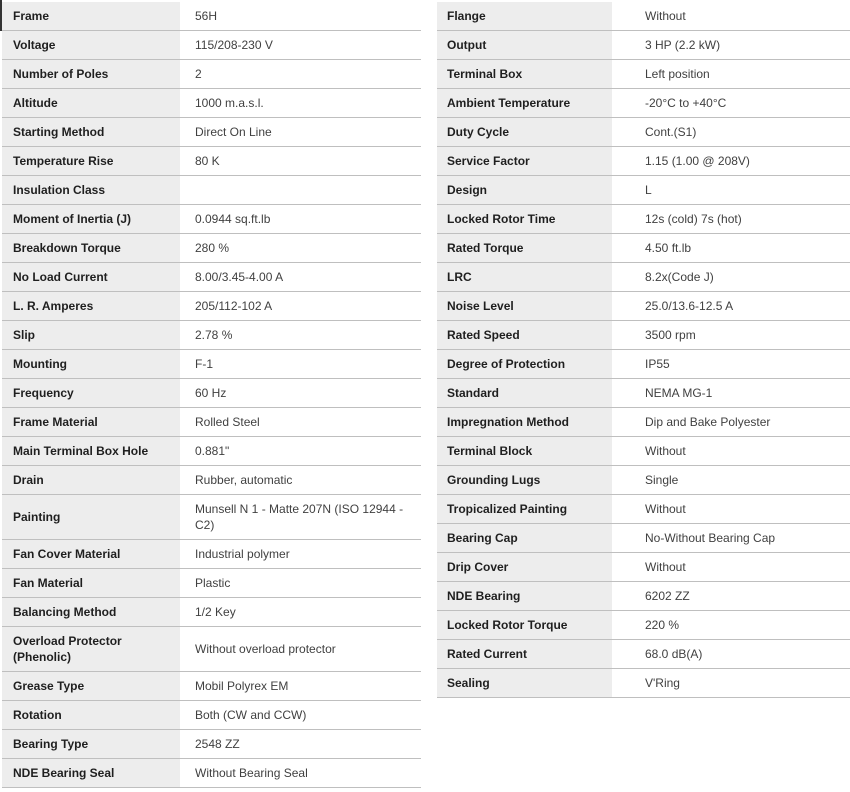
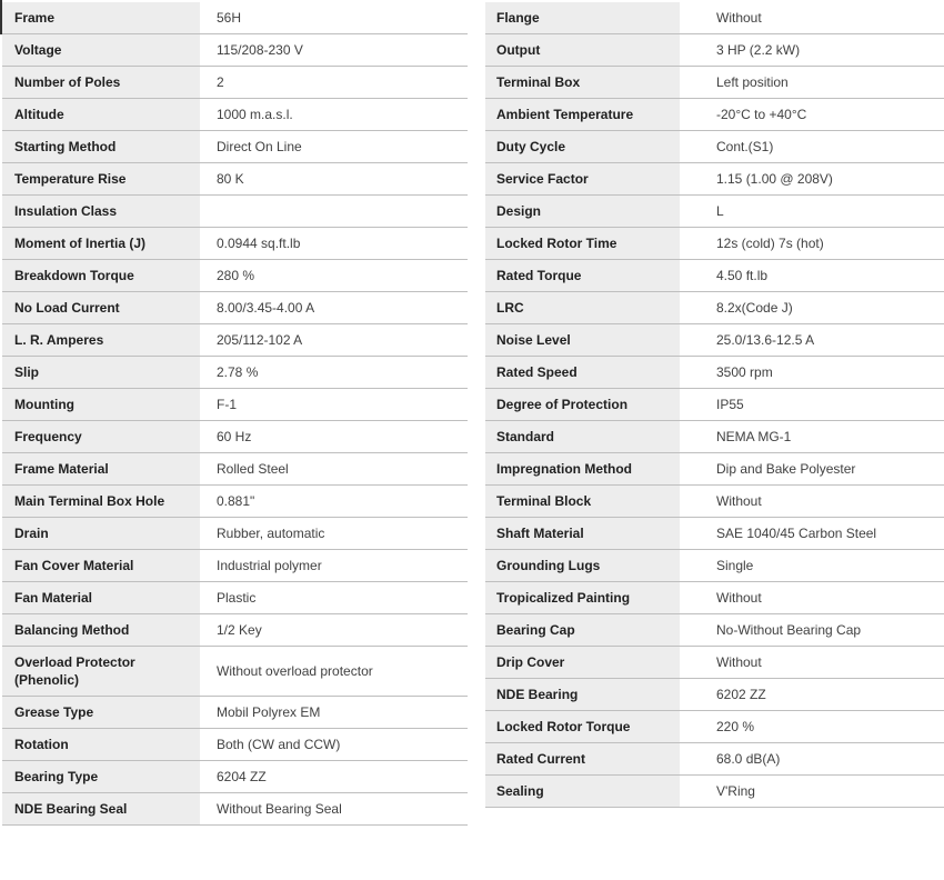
  Frame
  56H
  Voltage
  115/208-230 V
  Number of Poles
  2
  Altitude
  1000 m.a.s.l.
  Starting Method
  Direct On Line
  Temperature Rise
  80 K
  Insulation Class
  Moment of Inertia (J)
  0.0944 sq.ft.lb
  Breakdown Torque
  280 %
  No Load Current
  8.00/3.45-4.00 A
  L. R. Amperes
  205/112-102 A
  Slip
  2.78 %
  Mounting
  F-1
  Frequency
  60 Hz
  Frame Material
  Rolled Steel
  Main Terminal Box Hole
  0.881"
  Drain
  Rubber, automatic
- Painting
- Munsell N 1 - Matte 207N (ISO 12944 - C2)
  Fan Cover Material
  Industrial polymer
  Fan Material
  Plastic
  Balancing Method
  1/2 Key
  Overload Protector (Phenolic)
  Without overload protector
  Grease Type
  Mobil Polyrex EM
  Rotation
  Both (CW and CCW)
  Bearing Type
- 2548 ZZ
+ 6204 ZZ
  NDE Bearing Seal
  Without Bearing Seal
  Flange
  Without
  Output
  3 HP (2.2 kW)
  Terminal Box
  Left position
  Ambient Temperature
  -20°C to +40°C
  Duty Cycle
  Cont.(S1)
  Service Factor
  1.15 (1.00 @ 208V)
  Design
  L
  Locked Rotor Time
  12s (cold) 7s (hot)
  Rated Torque
  4.50 ft.lb
  LRC
  8.2x(Code J)
  Noise Level
  25.0/13.6-12.5 A
  Rated Speed
  3500 rpm
  Degree of Protection
  IP55
  Standard
  NEMA MG-1
  Impregnation Method
  Dip and Bake Polyester
  Terminal Block
  Without
+ Shaft Material
+ SAE 1040/45 Carbon Steel
  Grounding Lugs
  Single
  Tropicalized Painting
  Without
  Bearing Cap
  No-Without Bearing Cap
  Drip Cover
  Without
  NDE Bearing
  6202 ZZ
  Locked Rotor Torque
  220 %
  Rated Current
  68.0 dB(A)
  Sealing
  V'Ring
